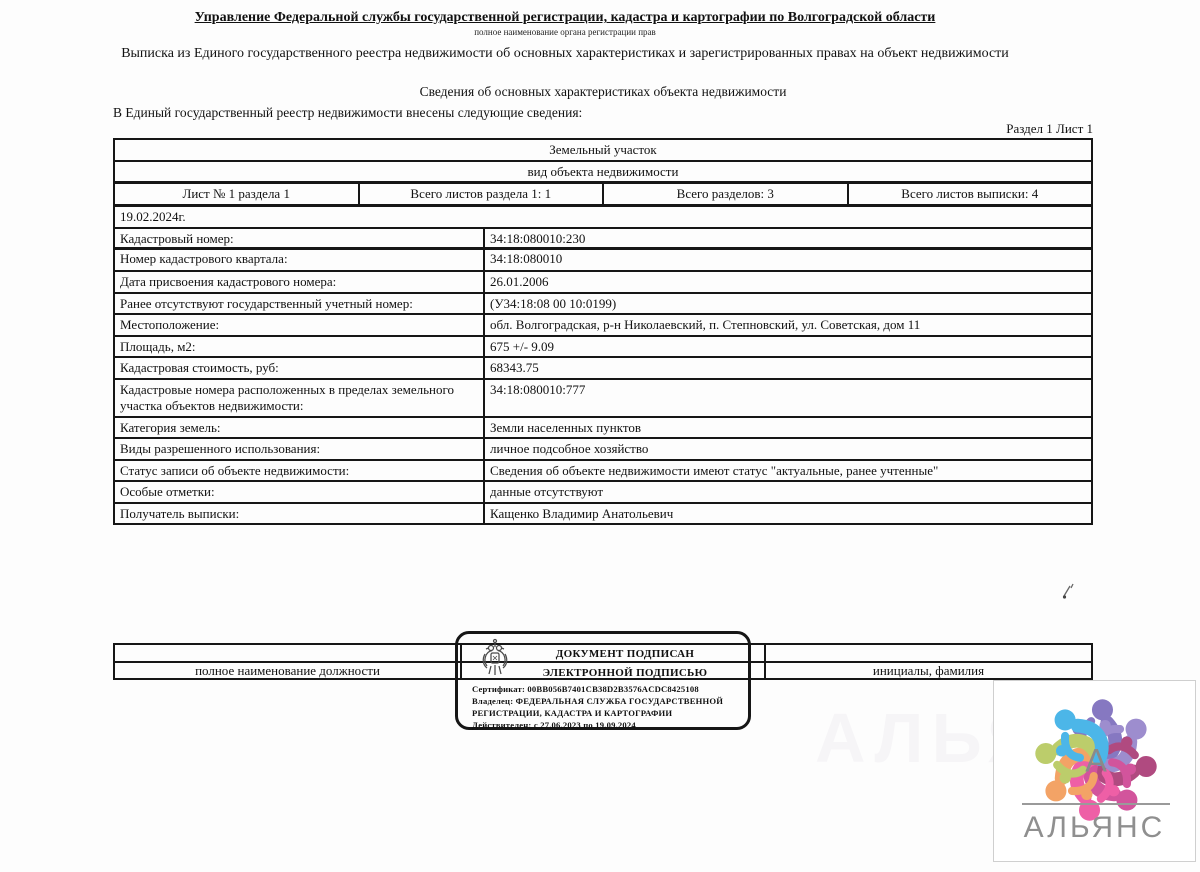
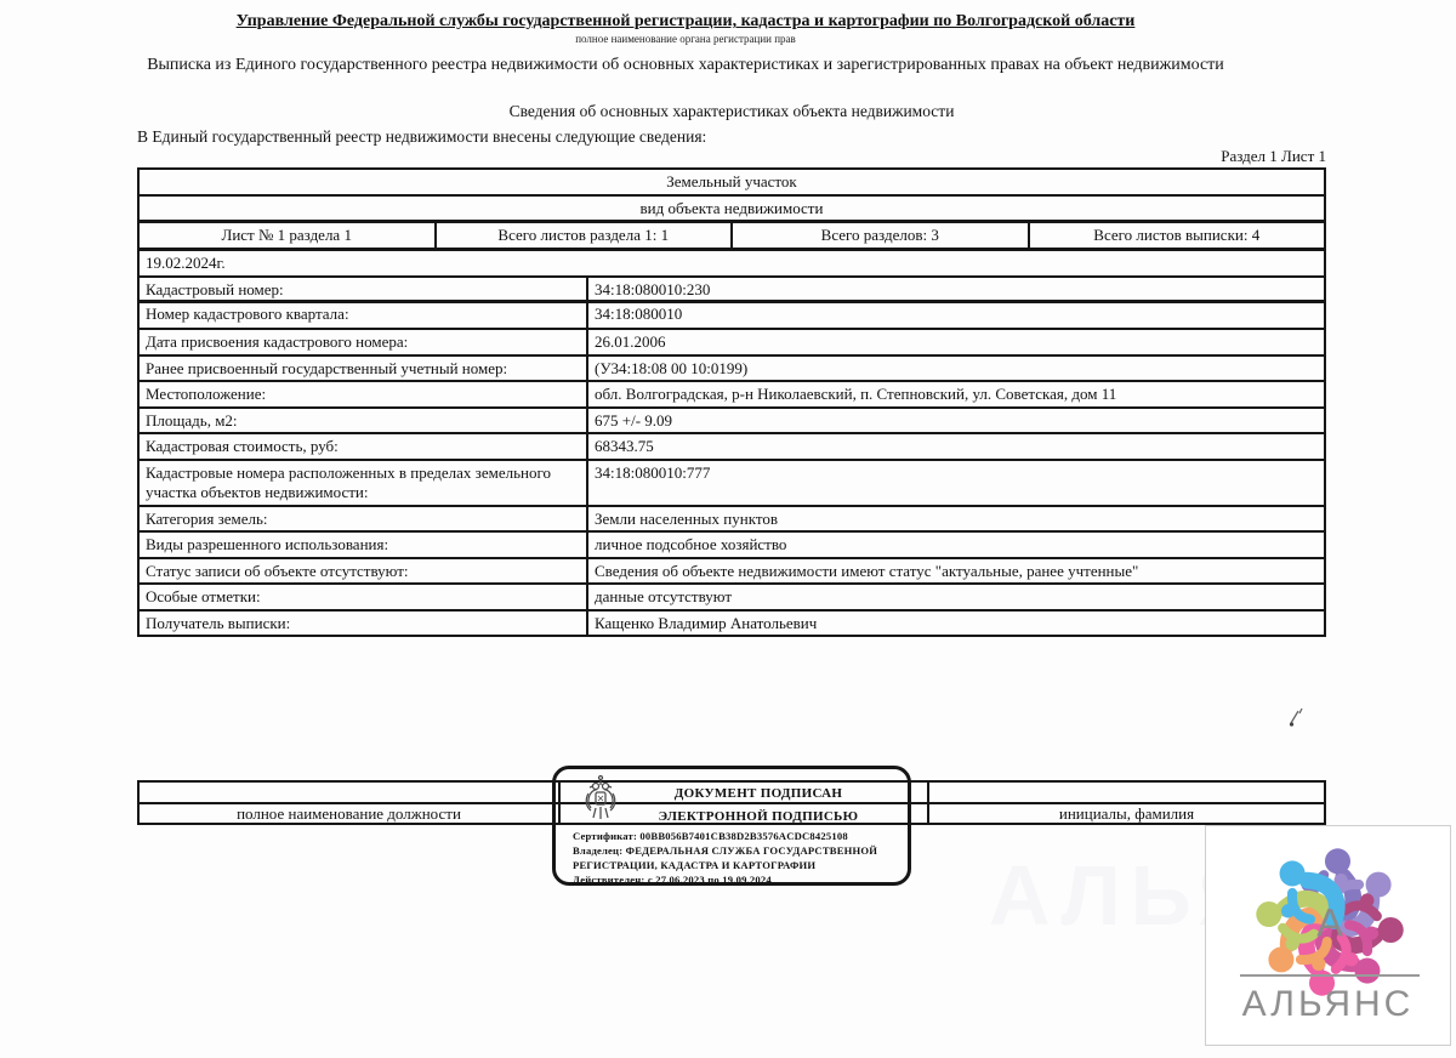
  Управление Федеральной службы государственной регистрации, кадастра и картографии по Волгоградской области
  полное наименование органа регистрации прав
  Выписка из Единого государственного реестра недвижимости об основных характеристиках и зарегистрированных правах на объект недвижимости
  Сведения об основных характеристиках объекта недвижимости
  В Единый государственный реестр недвижимости внесены следующие сведения:
  Раздел 1 Лист 1
  Земельный участок
  вид объекта недвижимости
  Лист № 1 раздела 1
  Всего листов раздела 1: 1
  Всего разделов: 3
  Всего листов выписки: 4
  19.02.2024г.
  Кадастровый номер:
  34:18:080010:230
  Номер кадастрового квартала:
  34:18:080010
  Дата присвоения кадастрового номера:
  26.01.2006
- Ранее отсутствуют государственный учетный номер:
+ Ранее присвоенный государственный учетный номер:
  (У34:18:08 00 10:0199)
  Местоположение:
  обл. Волгоградская, р-н Николаевский, п. Степновский, ул. Советская, дом 11
  Площадь, м2:
  675 +/- 9.09
  Кадастровая стоимость, руб:
  68343.75
  Кадастровые номера расположенных в пределах земельного участка объектов недвижимости:
  34:18:080010:777
  Категория земель:
  Земли населенных пунктов
  Виды разрешенного использования:
  личное подсобное хозяйство
- Статус записи об объекте недвижимости:
+ Статус записи об объекте отсутствуют:
  Сведения об объекте недвижимости имеют статус "актуальные, ранее учтенные"
  Особые отметки:
  данные отсутствуют
  Получатель выписки:
  Кащенко Владимир Анатольевич
  полное наименование должности
  инициалы, фамилия
  ДОКУМЕНТ ПОДПИСАН
  ЭЛЕКТРОННОЙ ПОДПИСЬЮ
  Сертификат: 00BB056B7401CB38D2B3576ACDC8425108
  Владелец: ФЕДЕРАЛЬНАЯ СЛУЖБА ГОСУДАРСТВЕННОЙ РЕГИСТРАЦИИ, КАДАСТРА И КАРТОГРАФИИ
  Действителен: с 27.06.2023 по 19.09.2024
  А
  АЛЬЯНС
